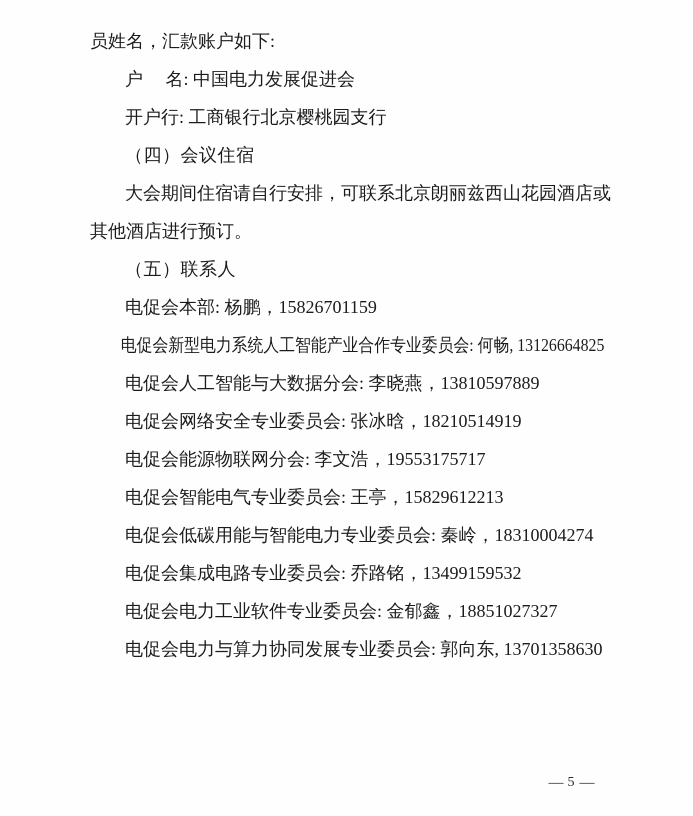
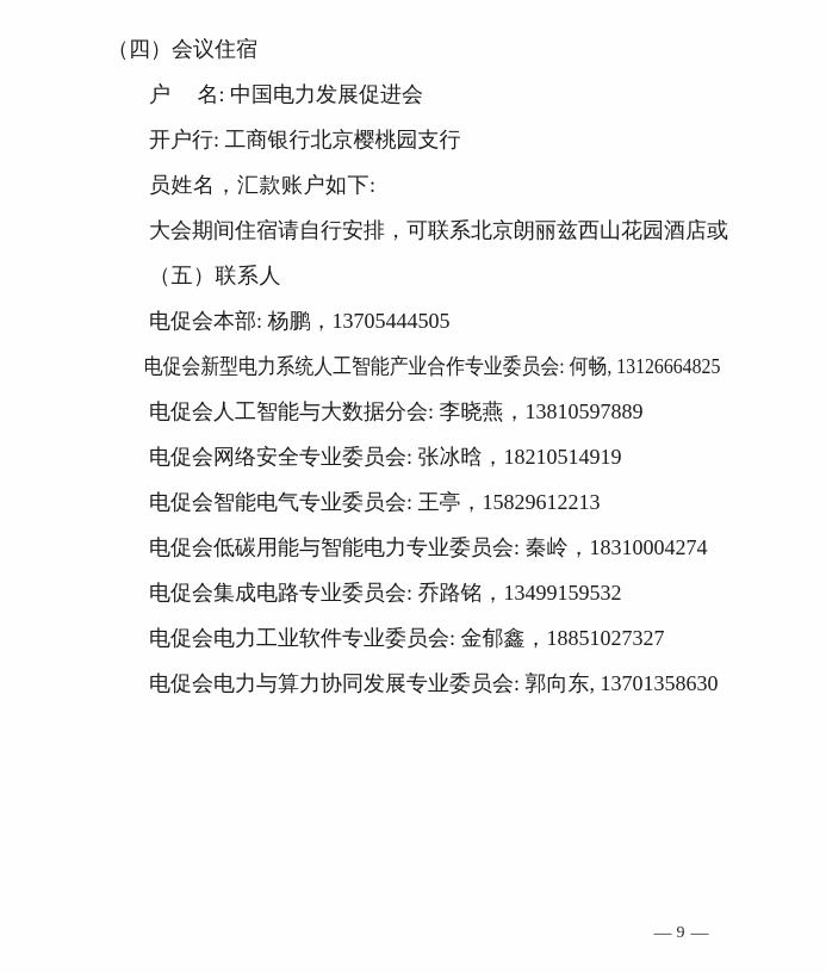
- 员姓名，汇款账户如下:
+ （四）会议住宿
  户 名: 中国电力发展促进会
  开户行: 工商银行北京樱桃园支行
- （四）会议住宿
+ 员姓名，汇款账户如下:
  大会期间住宿请自行安排，可联系北京朗丽兹西山花园酒店或
- 其他酒店进行预订。
  （五）联系人
- 电促会本部: 杨鹏，15826701159
+ 电促会本部: 杨鹏，13705444505
  电促会新型电力系统人工智能产业合作专业委员会: 何畅, 13126664825
  电促会人工智能与大数据分会: 李晓燕，13810597889
  电促会网络安全专业委员会: 张冰晗，18210514919
- 电促会能源物联网分会: 李文浩，19553175717
  电促会智能电气专业委员会: 王亭，15829612213
  电促会低碳用能与智能电力专业委员会: 秦岭，18310004274
  电促会集成电路专业委员会: 乔路铭，13499159532
  电促会电力工业软件专业委员会: 金郁鑫，18851027327
  电促会电力与算力协同发展专业委员会: 郭向东, 13701358630
  —
- 5
+ 9
  —
